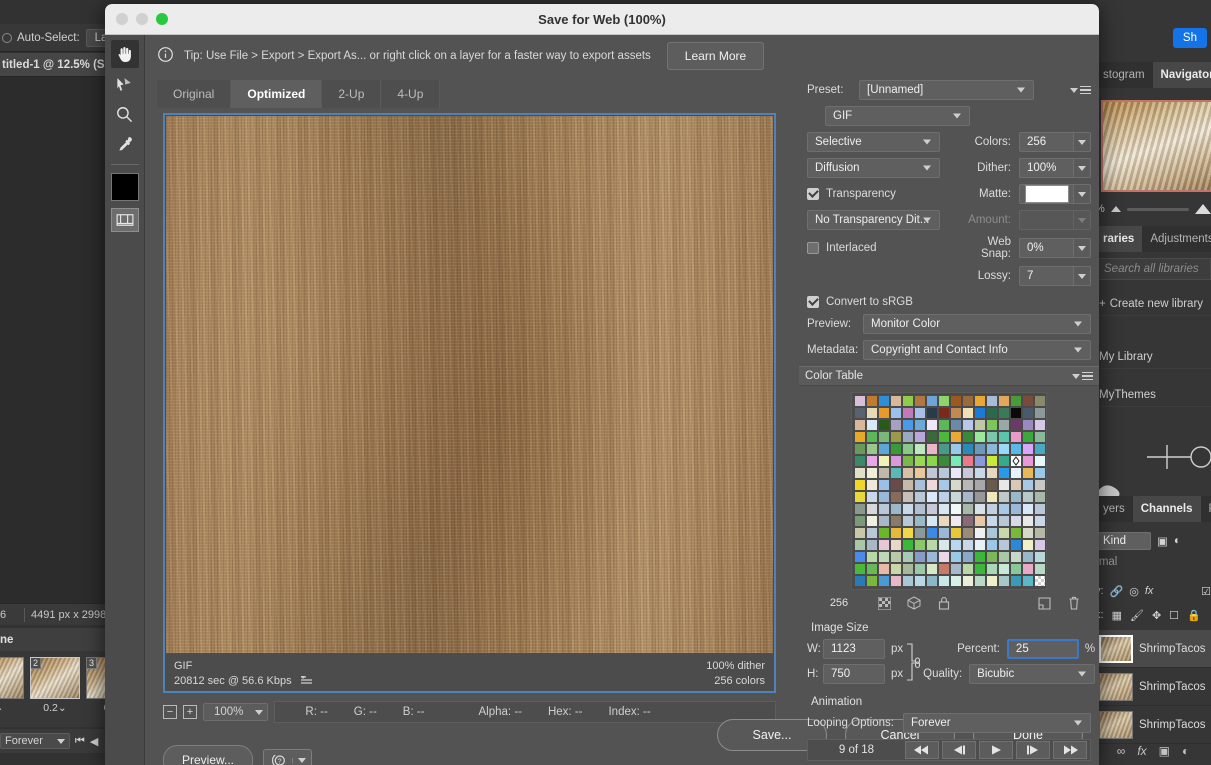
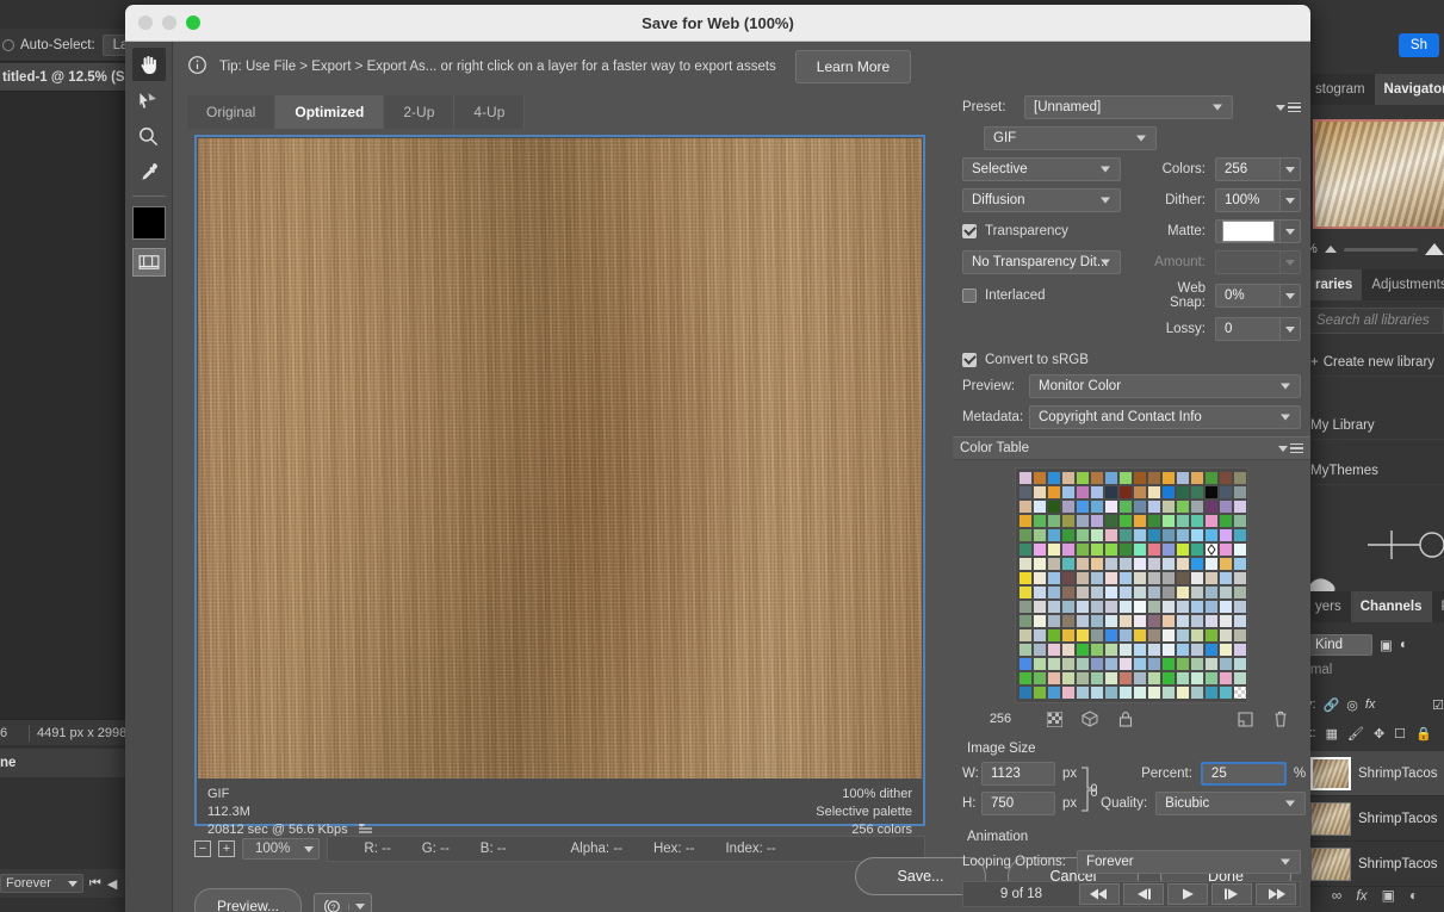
  Auto-Select:
  titled-1 @ 12.5% (S
  6
  4491 px x 2998
  ne
- 2
- 0.2⌄
- 3
  Forever
  ⏮
  ◀
  Sh
  stogram
  Navigato
  %
  raries
  Adjustment
  Search all libraries
  +
  Create new library
  My Library
  MyThemes
  yers
  Channels
  Kind
  ▣
  ◐
  mal
  🔗
  ◎
  fx
  ☑
  ▦
  🖌
  ✥
  ☐
  🔒
  ShrimpTacos
  ShrimpTacos
  ShrimpTacos
  ∞
  fx
  ▣
  ◐
  Save for Web (100%)
  Tip: Use File > Export > Export As... or right click on a layer for a faster way to export assets
  Learn More
  Original
  Optimized
  2-Up
  4-Up
  GIF
  100% dither
+ 112.3M
+ Selective palette
  20812 sec @ 56.6 Kbps
  256 colors
  −
  +
  100%
  R: --
  G: --
  B: --
  Alpha: --
  Hex: --
  Index: --
  Preview...
  ?
  Save...
  Cancel
  Done
  Preset:
  [Unnamed]
  GIF
  Selective
  Colors:
  256
  Diffusion
  Dither:
  100%
  Transparency
  Matte:
  No Transparency Dit...
  Amount:
  Interlaced
  Web Snap:
  0%
  Lossy:
- 7
+ 0
  Convert to sRGB
  Preview:
  Monitor Color
  Metadata:
  Copyright and Contact Info
  Color Table
  256
  Image Size
  W:
  1123
  px
  H:
  750
  px
  Percent:
  25
  %
  Quality:
  Bicubic
  Animation
  Looping Options:
  Forever
  9 of 18
